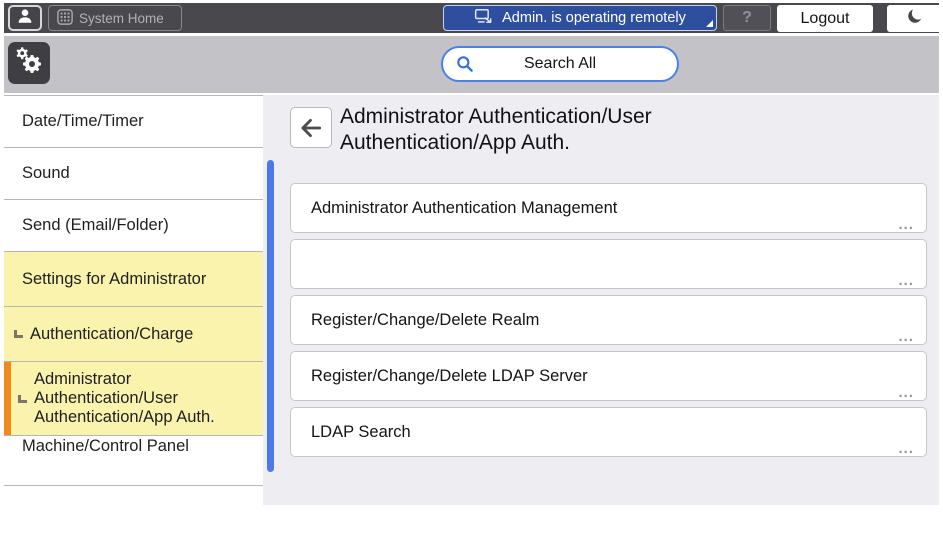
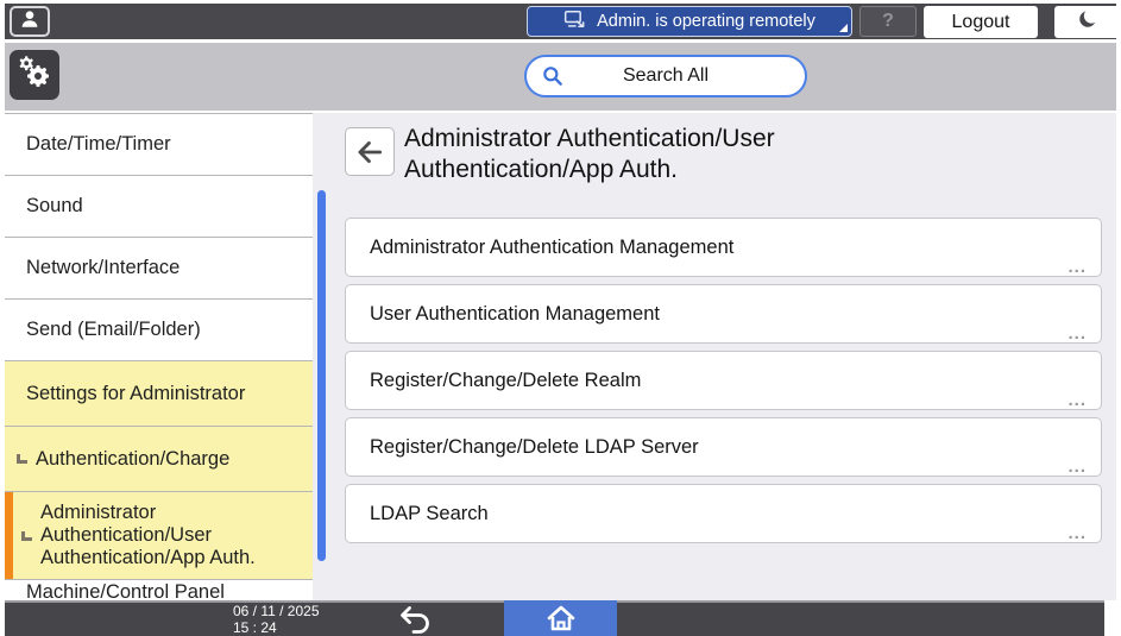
- System Home
  Admin. is operating remotely
  ?
  Logout
  Search All
  Date/Time/Timer
  Sound
+ Network/Interface
  Send (Email/Folder)
  Settings for Administrator
  Authentication/Charge
  Administrator Authentication/User Authentication/App Auth.
  Machine/Control Panel
  Administrator Authentication/User Authentication/App Auth.
  Administrator Authentication Management
  ...
+ User Authentication Management
  ...
  Register/Change/Delete Realm
  ...
  Register/Change/Delete LDAP Server
  ...
  LDAP Search
  ...
+ 06 / 11 / 2025
+ 15 : 24
